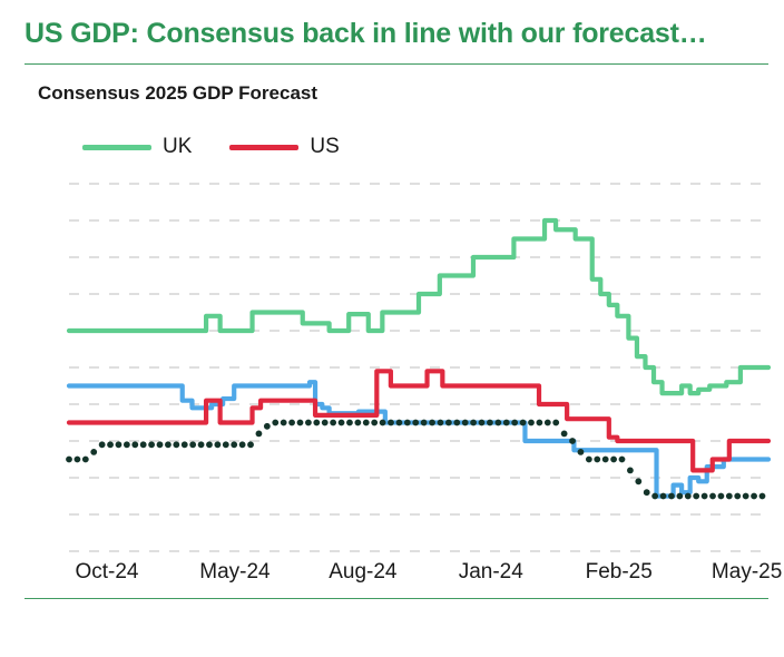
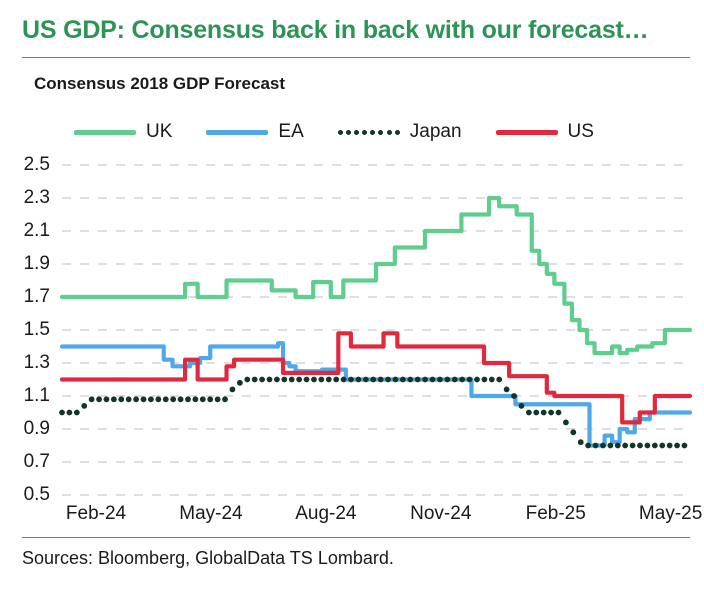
- US GDP: Consensus back in line with our forecast…
+ US GDP: Consensus back in back with our forecast…
- Consensus 2025 GDP Forecast
+ Consensus 2018 GDP Forecast
  UK
+ EA
+ Japan
  US
+ 2.5
+ 2.3
+ 2.1
+ 1.9
+ 1.7
+ 1.5
+ 1.3
+ 1.1
+ 0.9
+ 0.7
+ 0.5
- Oct-24
+ Feb-24
  May-24
  Aug-24
- Jan-24
+ Nov-24
  Feb-25
  May-25
+ Sources: Bloomberg, GlobalData TS Lombard.
